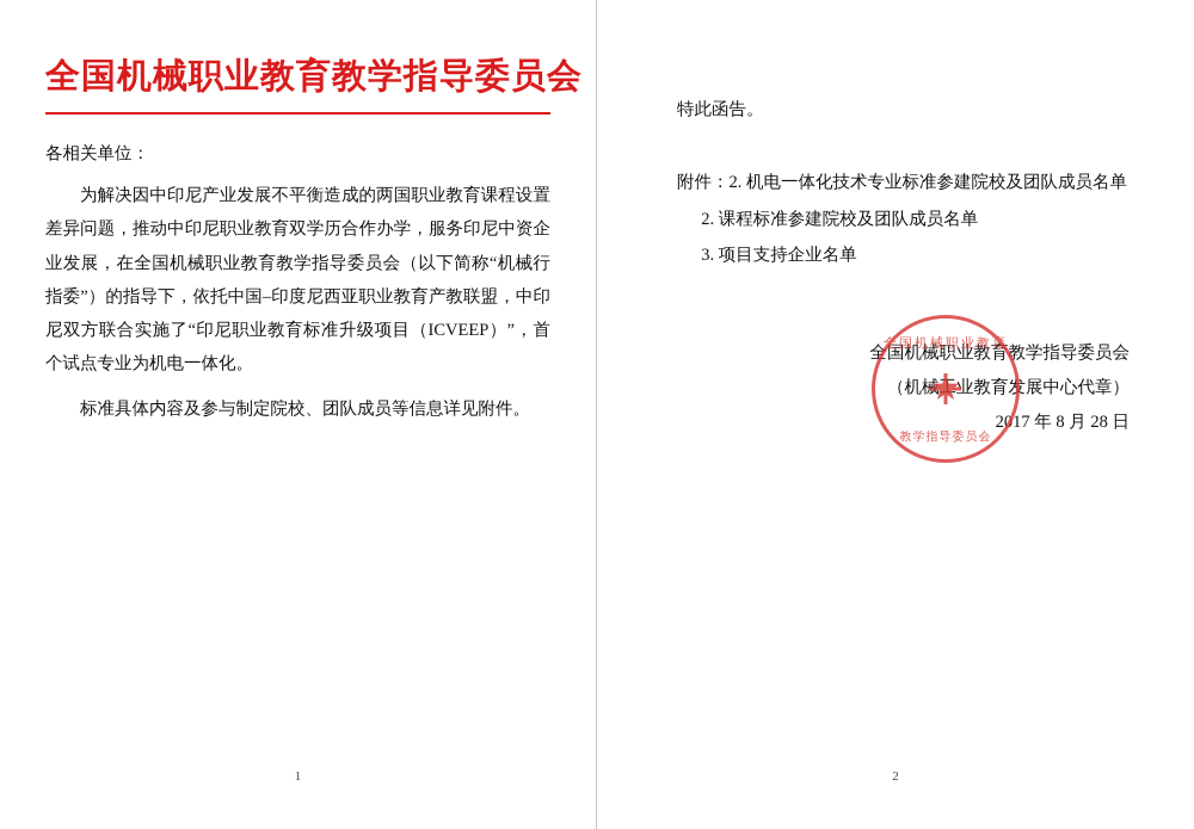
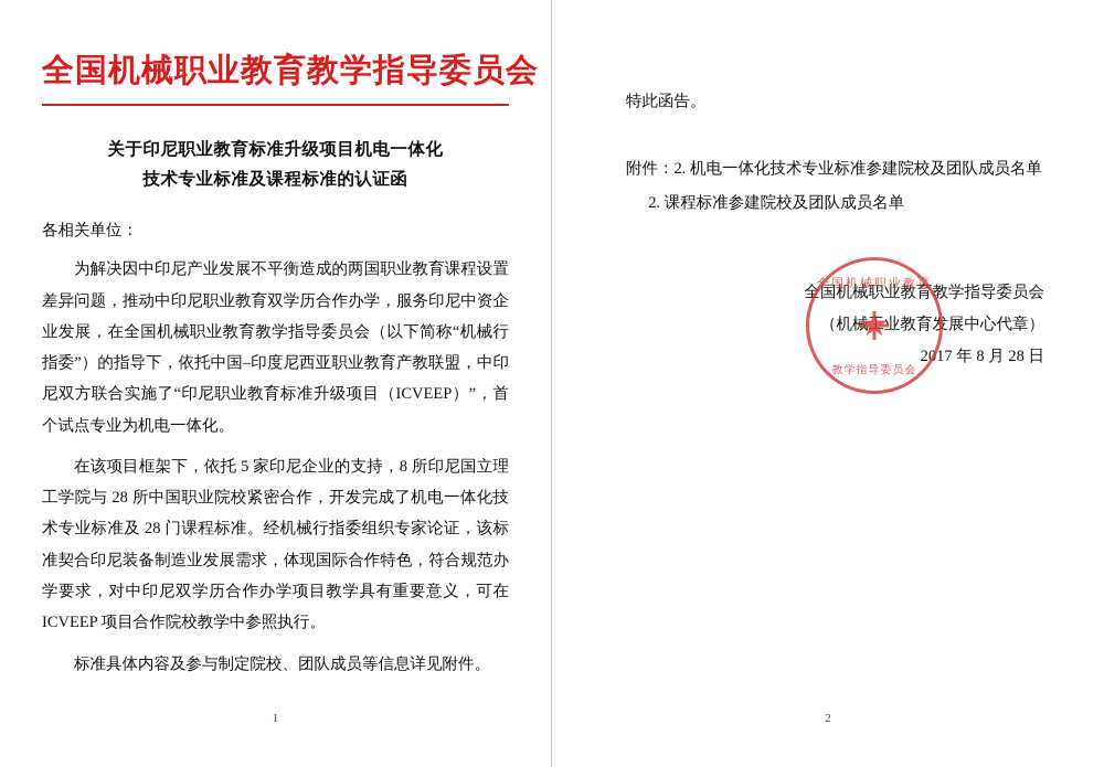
  全国机械职业教育教学指导委员会
+ 关于印尼职业教育标准升级项目机电一体化
+ 技术专业标准及课程标准的认证函
  各相关单位：
  为解决因中印尼产业发展不平衡造成的两国职业教育课程设置差异问题，推动中印尼职业教育双学历合作办学，服务印尼中资企业发展，在全国机械职业教育教学指导委员会（以下简称“机械行指委”）的指导下，依托中国–印度尼西亚职业教育产教联盟，中印尼双方联合实施了“印尼职业教育标准升级项目（ICVEEP）”，首个试点专业为机电一体化。
+ 在该项目框架下，依托 5 家印尼企业的支持，8 所印尼国立理工学院与 28 所中国职业院校紧密合作，开发完成了机电一体化技术专业标准及 28 门课程标准。经机械行指委组织专家论证，该标准契合印尼装备制造业发展需求，体现国际合作特色，符合规范办学要求，对中印尼双学历合作办学项目教学具有重要意义，可在 ICVEEP 项目合作院校教学中参照执行。
  标准具体内容及参与制定院校、团队成员等信息详见附件。
  1
  特此函告。
  附件：2. 机电一体化技术专业标准参建院校及团队成员名单
  2. 课程标准参建院校及团队成员名单
- 3. 项目支持企业名单
  全国机械职业教育
  ★
  教学指导委员会
  全国机械职业教育教学指导委员会
  （机械工业教育发展中心代章）
  2017 年 8 月 28 日
  2
